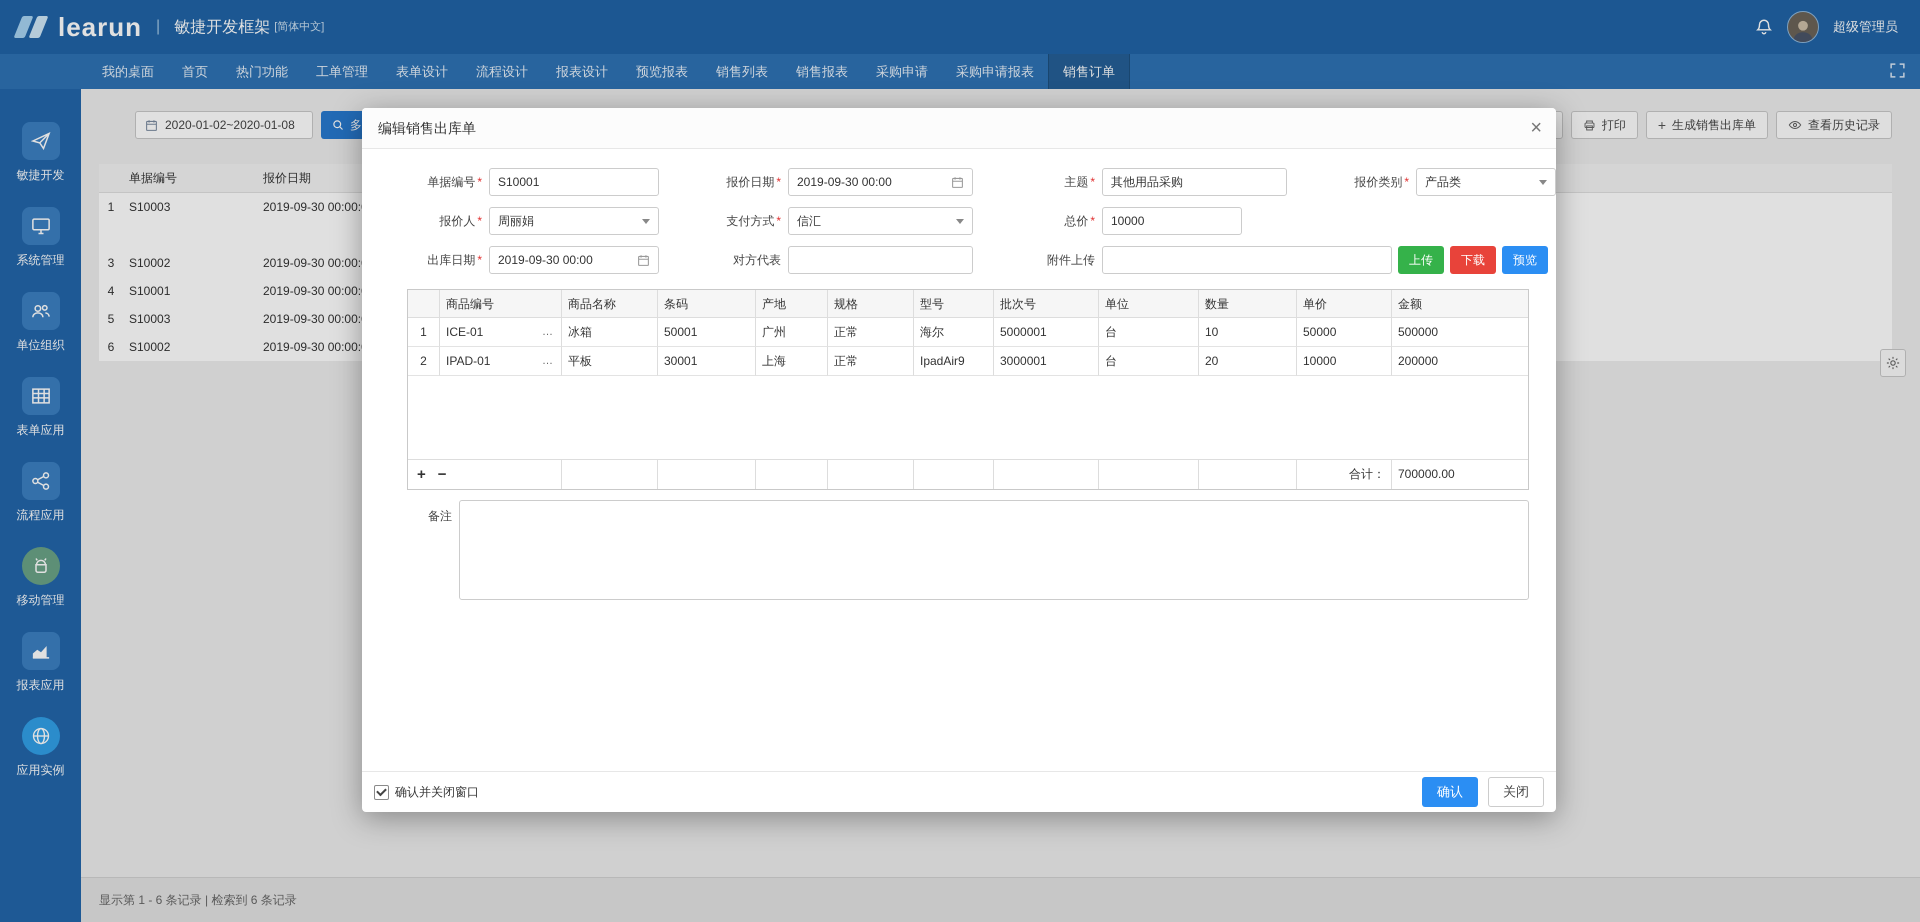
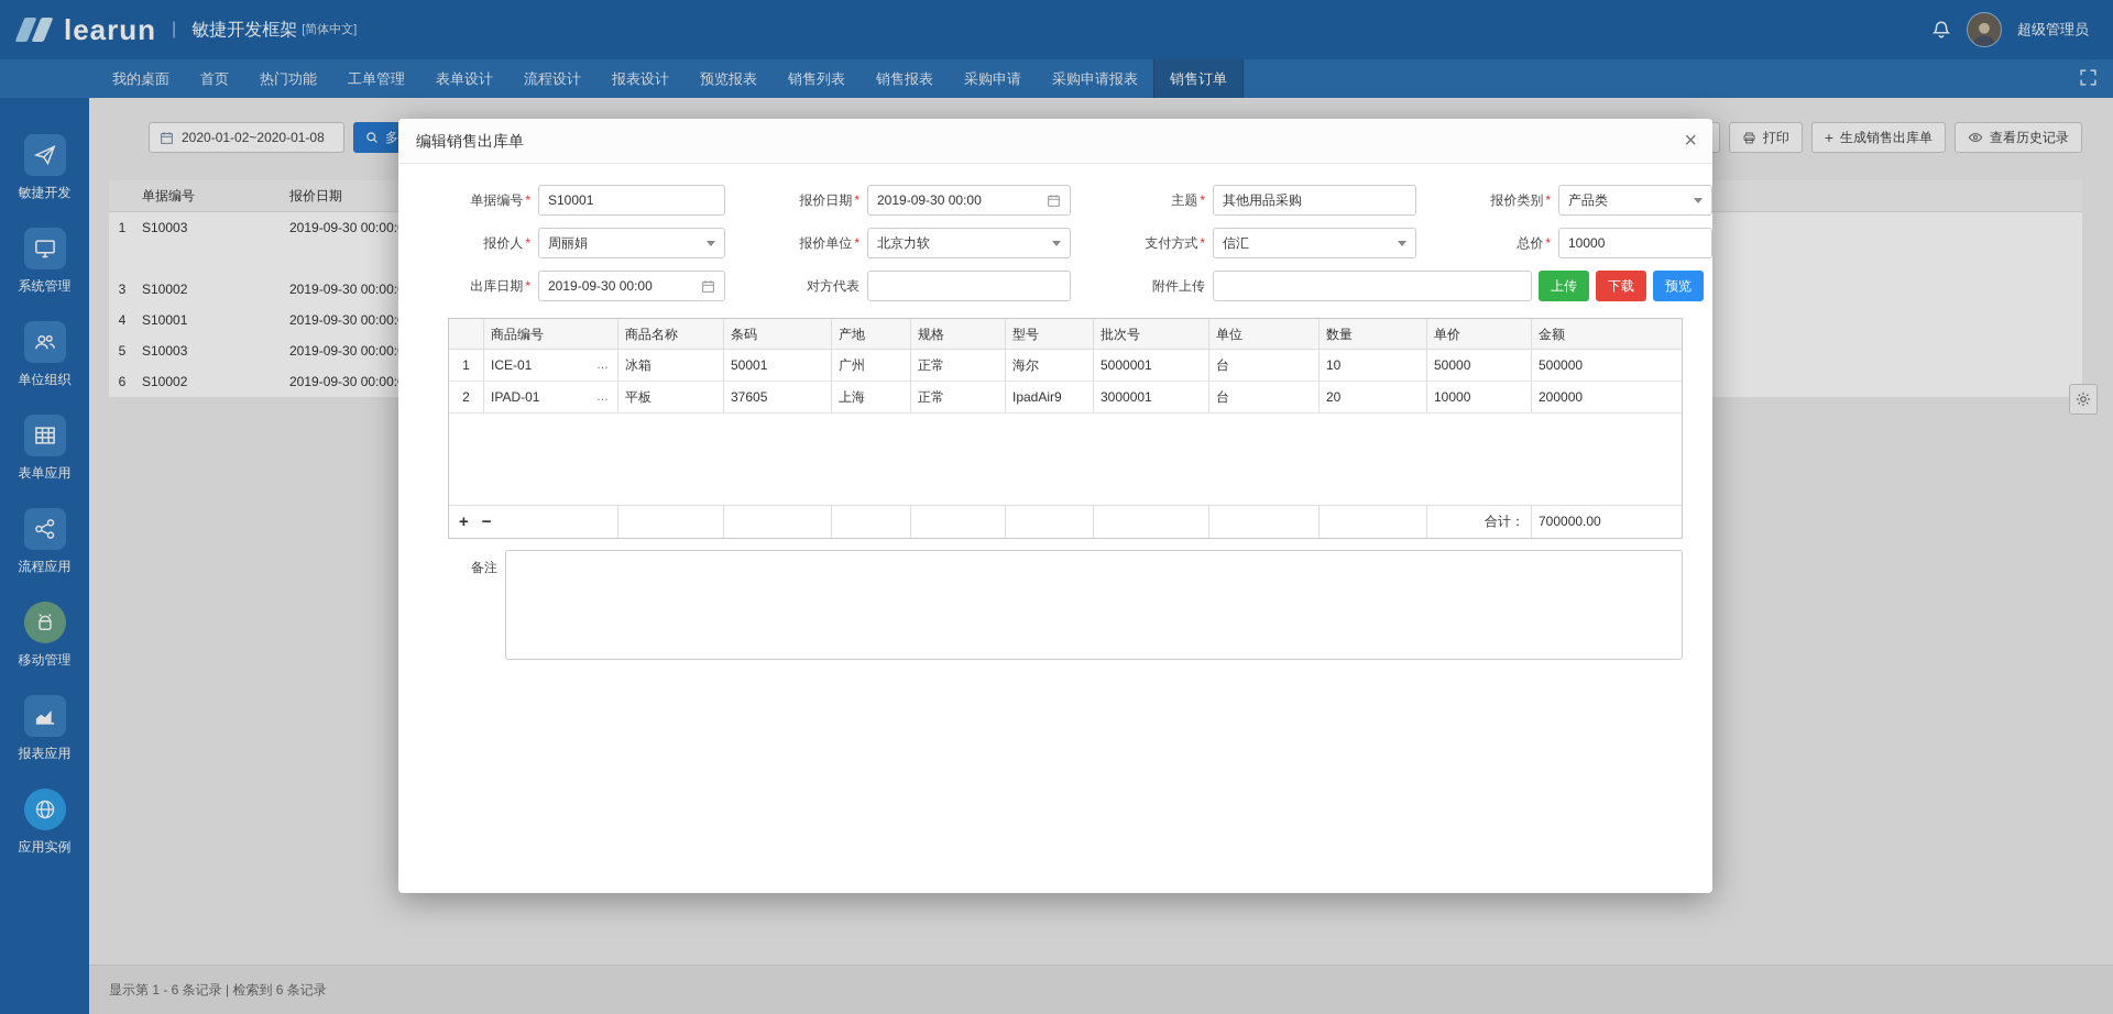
  learun
  |
  敏捷开发框架
  [简体中文]
  超级管理员
  我的桌面
  首页
  热门功能
  工单管理
  表单设计
  流程设计
  报表设计
  预览报表
  销售列表
  销售报表
  采购申请
  采购申请报表
  销售订单
  敏捷开发
  系统管理
  单位组织
  表单应用
  流程应用
  移动管理
  报表应用
  应用实例
  2020-01-02~2020-01-08
  打印
  +
  生成销售出库单
  查看历史记录
  单据编号
  报价日期
  1
  S10003
  2019-09-30 00:00:
  2019-09-30 00:00:
  3
  S10002
  2019-09-30 00:00:
  4
  S10001
  2019-09-30 00:00:
  5
  S10003
  2019-09-30 00:00:
  6
  S10002
  2019-09-30 00:00:
  显示第 1 - 6 条记录 | 检索到 6 条记录
  编辑销售出库单
  ×
  单据编号 *
  S10001
  报价日期 *
  2019-09-30 00:00
  主题 *
  其他用品采购
  报价类别 *
  产品类
  报价人 *
  周丽娟
+ 报价单位 *
+ 北京力软
  支付方式 *
  信汇
  总价 *
  10000
  出库日期 *
  2019-09-30 00:00
  对方代表
  附件上传
  上传
  下载
  预览
  商品编号
  商品名称
  条码
  产地
  规格
  型号
  批次号
  单位
  数量
  单价
  金额
  1
  ICE-01
  …
  冰箱
  50001
  广州
  正常
  海尔
  5000001
  台
  10
  50000
  500000
  2
  IPAD-01
  …
  平板
- 30001
+ 37605
  上海
  正常
  IpadAir9
  3000001
  台
  20
  10000
  200000
  +
  −
  合计：
  700000.00
  备注
- 确认并关闭窗口
- 确认
- 关闭
